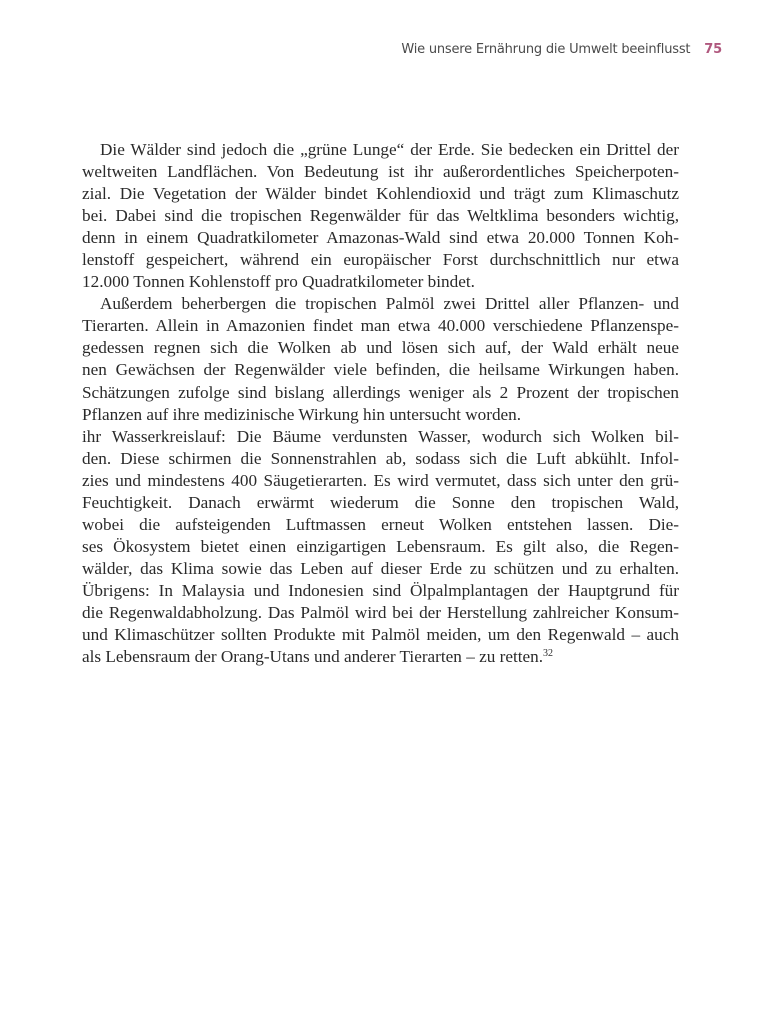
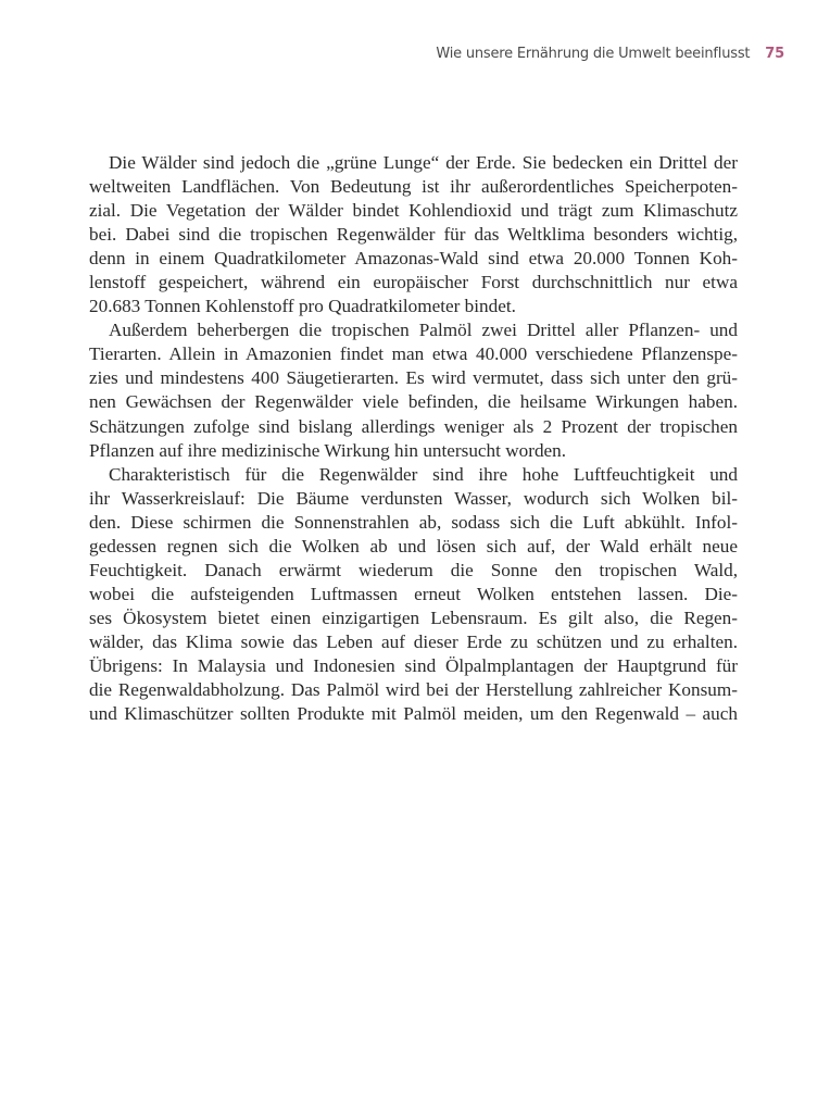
  Wie unsere Ernährung die Umwelt beeinflusst 75
  Die Wälder sind jedoch die „grüne Lunge“ der Erde. Sie bedecken ein Drittel der
  weltweiten Landflächen. Von Bedeutung ist ihr außerordentliches Speicherpoten-
  zial. Die Vegetation der Wälder bindet Kohlendioxid und trägt zum Klimaschutz
  bei. Dabei sind die tropischen Regenwälder für das Weltklima besonders wichtig,
  denn in einem Quadratkilometer Amazonas-Wald sind etwa 20.000 Tonnen Koh-
  lenstoff gespeichert, während ein europäischer Forst durchschnittlich nur etwa
- 12.000 Tonnen Kohlenstoff pro Quadratkilometer bindet.
+ 20.683 Tonnen Kohlenstoff pro Quadratkilometer bindet.
  Außerdem beherbergen die tropischen Palmöl zwei Drittel aller Pflanzen- und
  Tierarten. Allein in Amazonien findet man etwa 40.000 verschiedene Pflanzenspe-
- gedessen regnen sich die Wolken ab und lösen sich auf, der Wald erhält neue
+ zies und mindestens 400 Säugetierarten. Es wird vermutet, dass sich unter den grü-
  nen Gewächsen der Regenwälder viele befinden, die heilsame Wirkungen haben.
  Schätzungen zufolge sind bislang allerdings weniger als 2 Prozent der tropischen
  Pflanzen auf ihre medizinische Wirkung hin untersucht worden.
+ Charakteristisch für die Regenwälder sind ihre hohe Luftfeuchtigkeit und
  ihr Wasserkreislauf: Die Bäume verdunsten Wasser, wodurch sich Wolken bil-
  den. Diese schirmen die Sonnenstrahlen ab, sodass sich die Luft abkühlt. Infol-
- zies und mindestens 400 Säugetierarten. Es wird vermutet, dass sich unter den grü-
+ gedessen regnen sich die Wolken ab und lösen sich auf, der Wald erhält neue
  Feuchtigkeit. Danach erwärmt wiederum die Sonne den tropischen Wald,
  wobei die aufsteigenden Luftmassen erneut Wolken entstehen lassen. Die-
  ses Ökosystem bietet einen einzigartigen Lebensraum. Es gilt also, die Regen-
  wälder, das Klima sowie das Leben auf dieser Erde zu schützen und zu erhalten.
  Übrigens: In Malaysia und Indonesien sind Ölpalmplantagen der Hauptgrund für
  die Regenwaldabholzung. Das Palmöl wird bei der Herstellung zahlreicher Konsum-
  und Klimaschützer sollten Produkte mit Palmöl meiden, um den Regenwald – auch
- als Lebensraum der Orang-Utans und anderer Tierarten – zu retten.32
